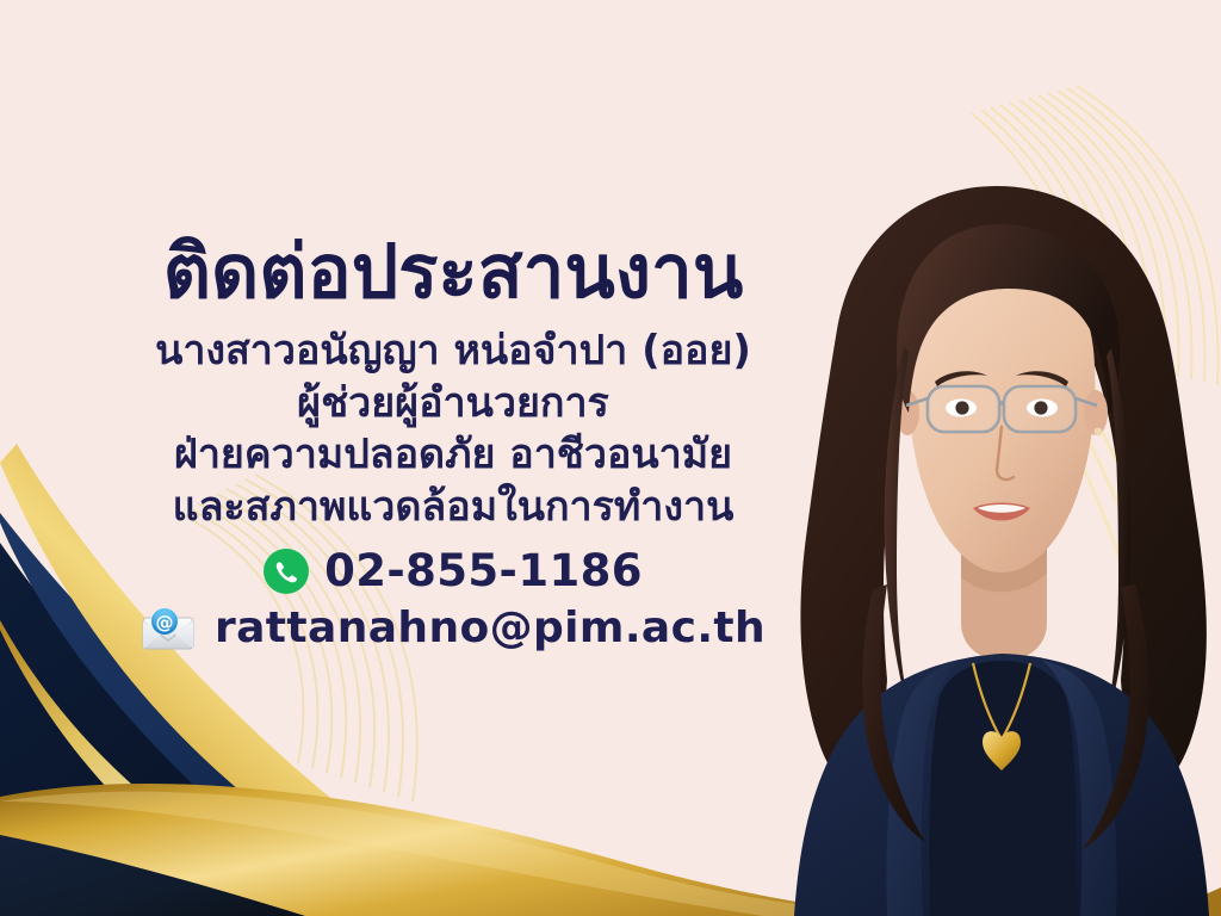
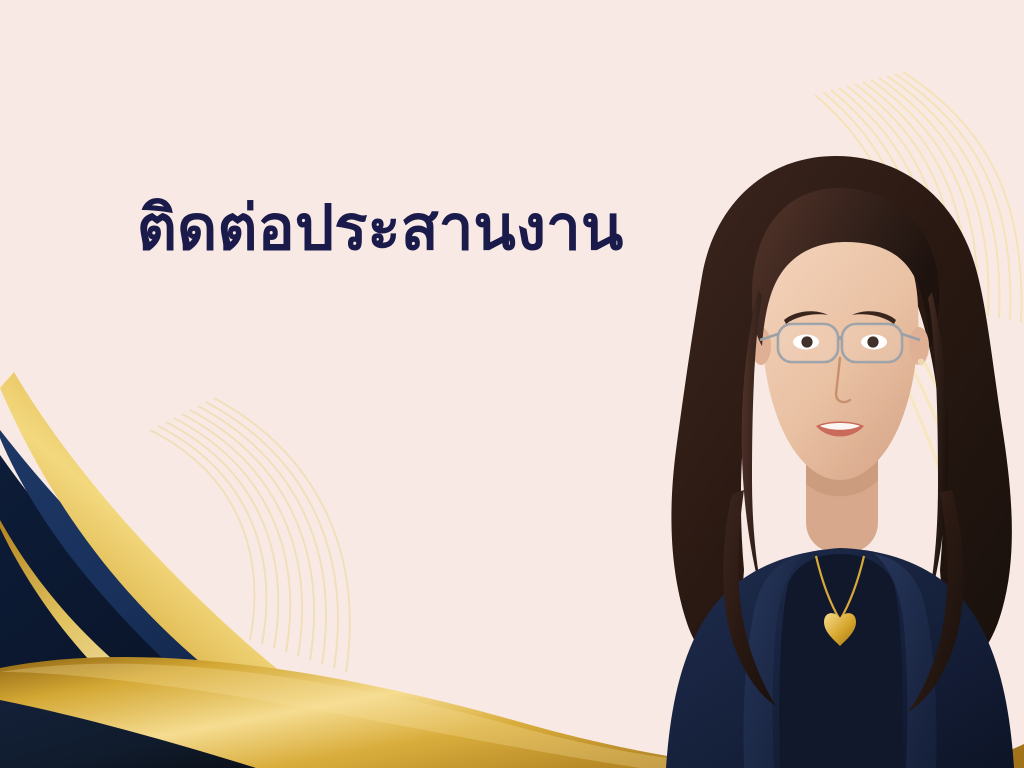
  ติดต่อประสานงาน
- นางสาวอนัญญา หน่อจำปา (ออย)
- ผู้ช่วยผู้อำนวยการ
- ฝ่ายความปลอดภัย อาชีวอนามัย
- และสภาพแวดล้อมในการทำงาน
- 02-855-1186
- @
- rattanahno@pim.ac.th
